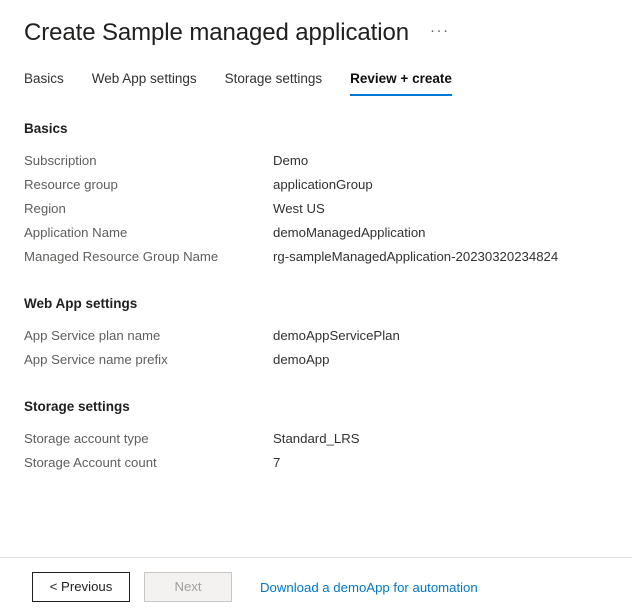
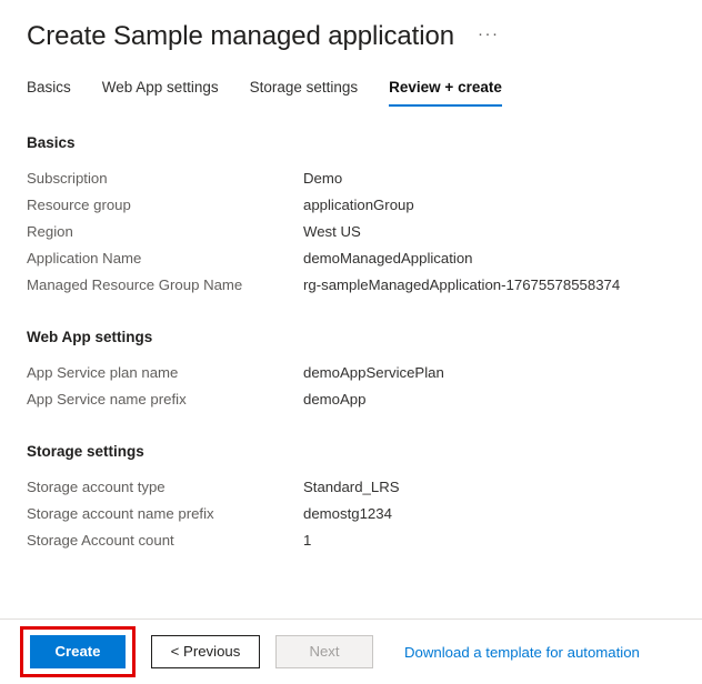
  Create Sample managed application
  ···
  Basics
  Web App settings
  Storage settings
  Review + create
  Basics
  Subscription
  Demo
  Resource group
  applicationGroup
  Region
  West US
  Application Name
  demoManagedApplication
  Managed Resource Group Name
- rg-sampleManagedApplication-20230320234824
+ rg-sampleManagedApplication-17675578558374
  Web App settings
  App Service plan name
  demoAppServicePlan
  App Service name prefix
  demoApp
  Storage settings
  Storage account type
  Standard_LRS
+ Storage account name prefix
+ demostg1234
  Storage Account count
- 7
+ 1
+ Create
  < Previous
  Next
- Download a demoApp for automation
+ Download a template for automation
